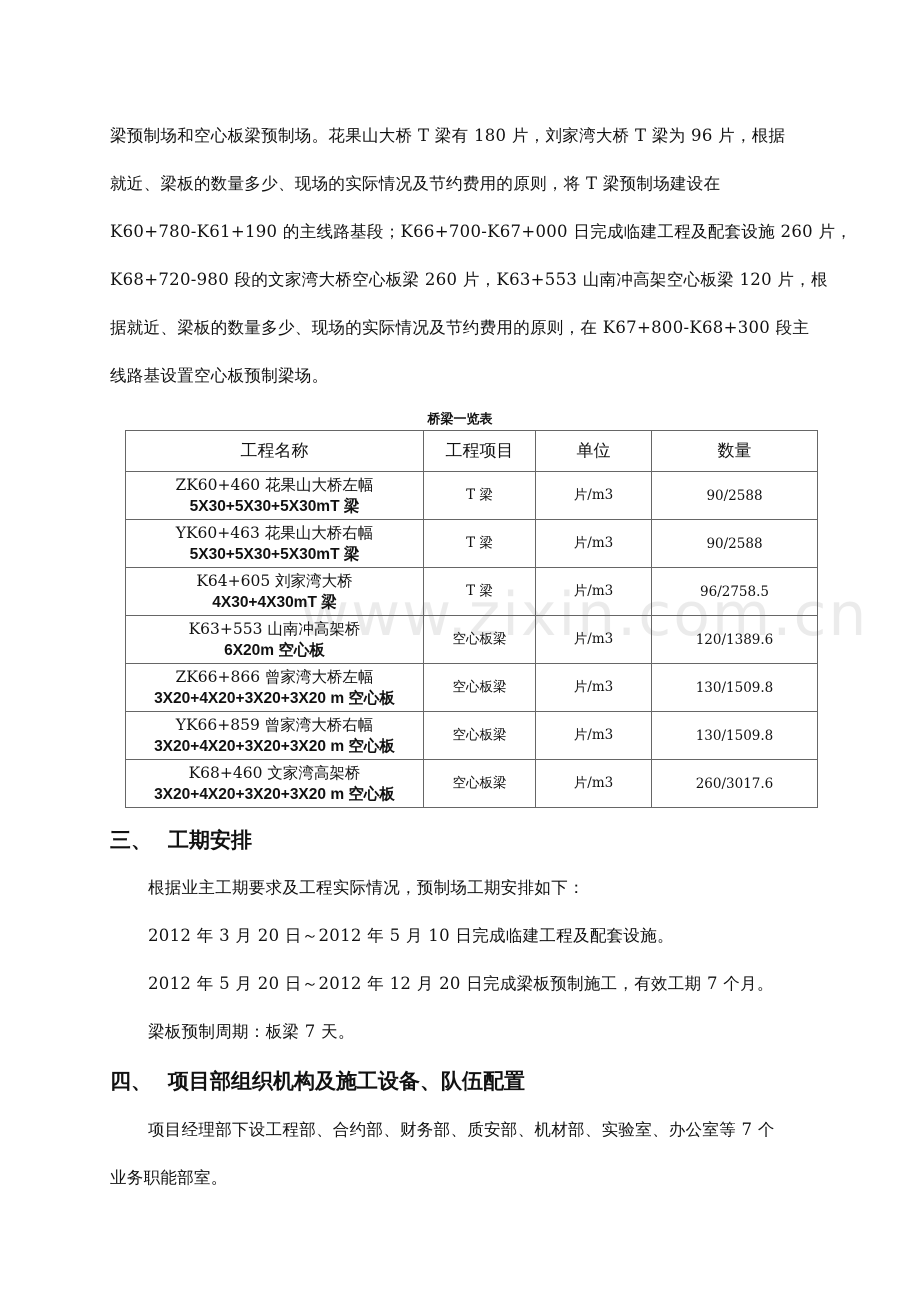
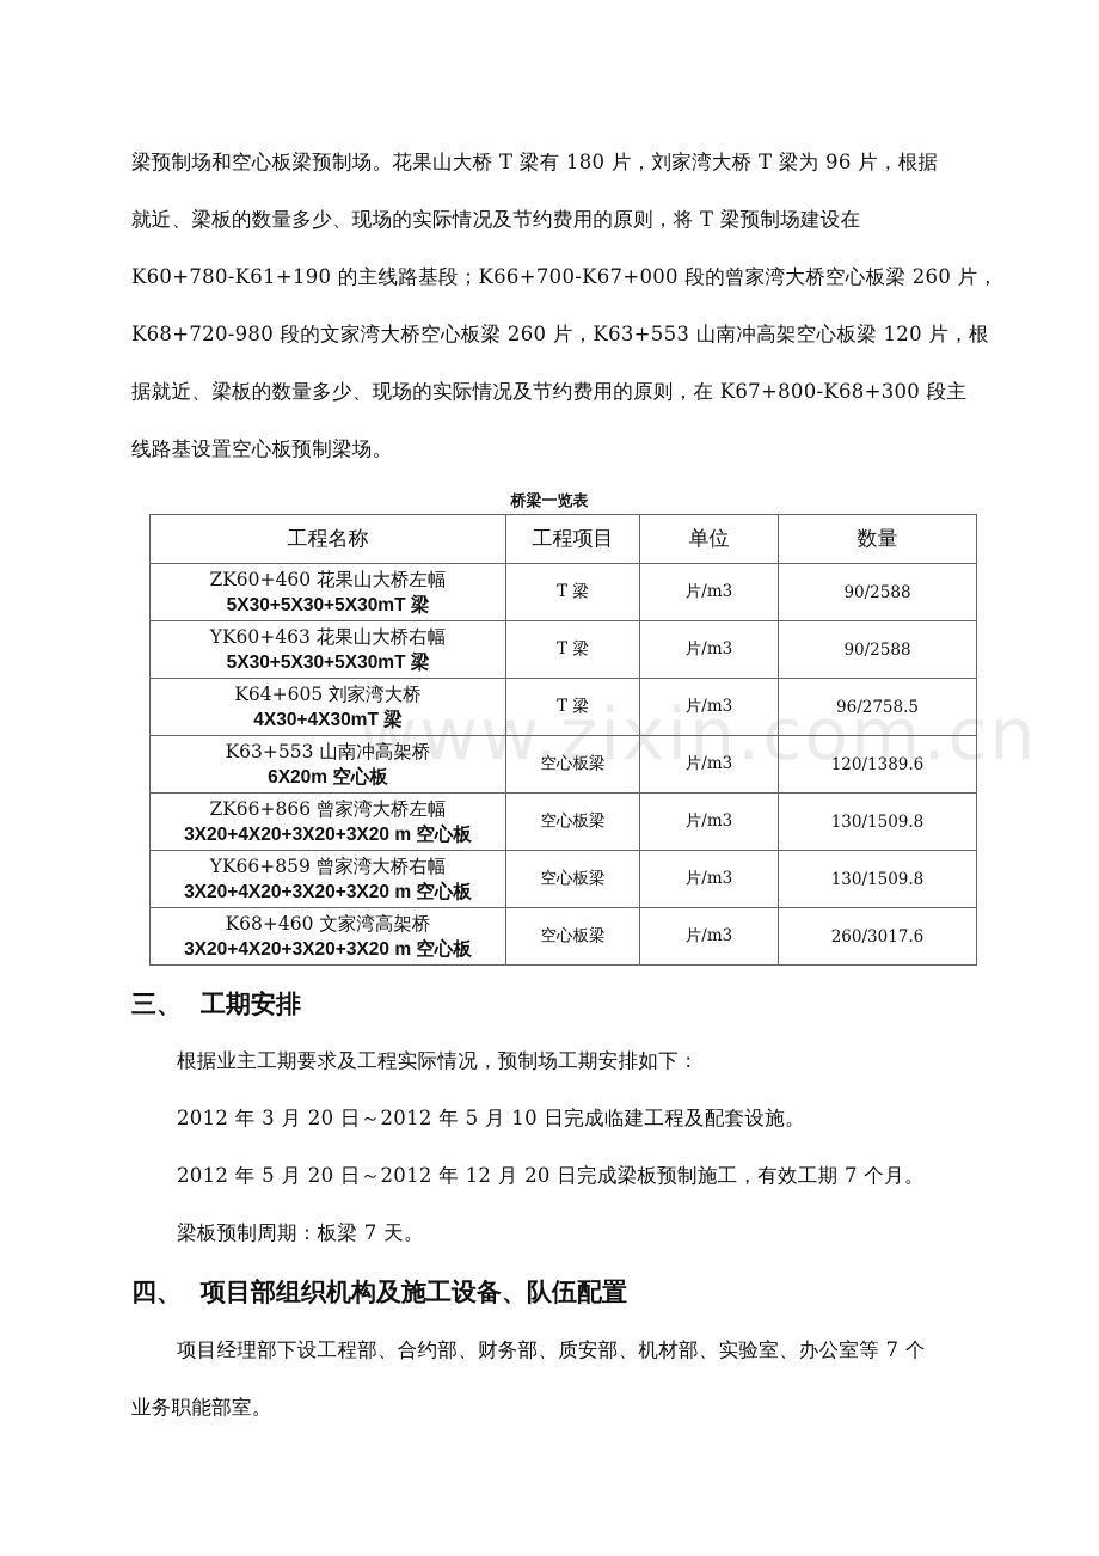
  www.zixin.com.cn
  梁预制场和空心板梁预制场。花果山大桥 T 梁有 180 片，刘家湾大桥 T 梁为 96 片，根据
  就近、梁板的数量多少、现场的实际情况及节约费用的原则，将 T 梁预制场建设在
- K60+780-K61+190 的主线路基段；K66+700-K67+000 日完成临建工程及配套设施 260 片，
+ K60+780-K61+190 的主线路基段；K66+700-K67+000 段的曾家湾大桥空心板梁 260 片，
  K68+720-980 段的文家湾大桥空心板梁 260 片，K63+553 山南冲高架空心板梁 120 片，根
  据就近、梁板的数量多少、现场的实际情况及节约费用的原则，在 K67+800-K68+300 段主
  线路基设置空心板预制梁场。
  桥梁一览表
  工程名称	工程项目	单位	数量
  ZK60+460 花果山大桥左幅5X30+5X30+5X30mT 梁	T 梁	片/m3	90/2588
  YK60+463 花果山大桥右幅5X30+5X30+5X30mT 梁	T 梁	片/m3	90/2588
  K64+605 刘家湾大桥4X30+4X30mT 梁	T 梁	片/m3	96/2758.5
  K63+553 山南冲高架桥6X20m 空心板	空心板梁	片/m3	120/1389.6
  ZK66+866 曾家湾大桥左幅3X20+4X20+3X20+3X20 m 空心板	空心板梁	片/m3	130/1509.8
  YK66+859 曾家湾大桥右幅3X20+4X20+3X20+3X20 m 空心板	空心板梁	片/m3	130/1509.8
  K68+460 文家湾高架桥3X20+4X20+3X20+3X20 m 空心板	空心板梁	片/m3	260/3017.6
  三、 工期安排
  根据业主工期要求及工程实际情况，预制场工期安排如下：
  2012 年 3 月 20 日～2012 年 5 月 10 日完成临建工程及配套设施。
  2012 年 5 月 20 日～2012 年 12 月 20 日完成梁板预制施工，有效工期 7 个月。
  梁板预制周期：板梁 7 天。
  四、 项目部组织机构及施工设备、队伍配置
  项目经理部下设工程部、合约部、财务部、质安部、机材部、实验室、办公室等 7 个
  业务职能部室。
